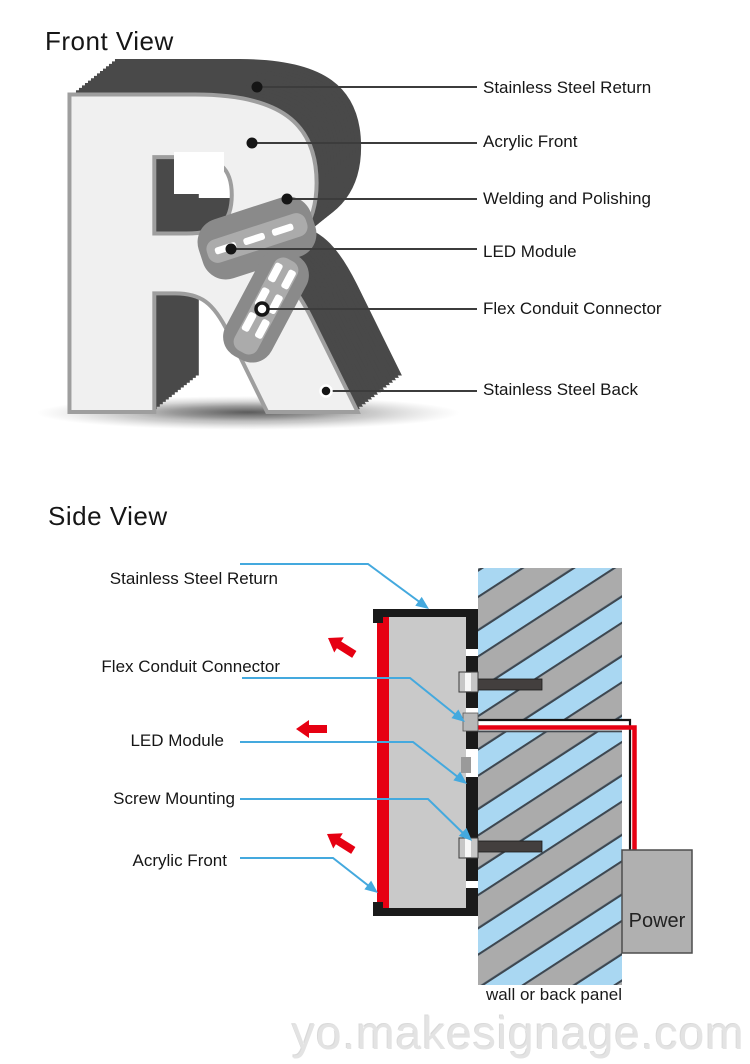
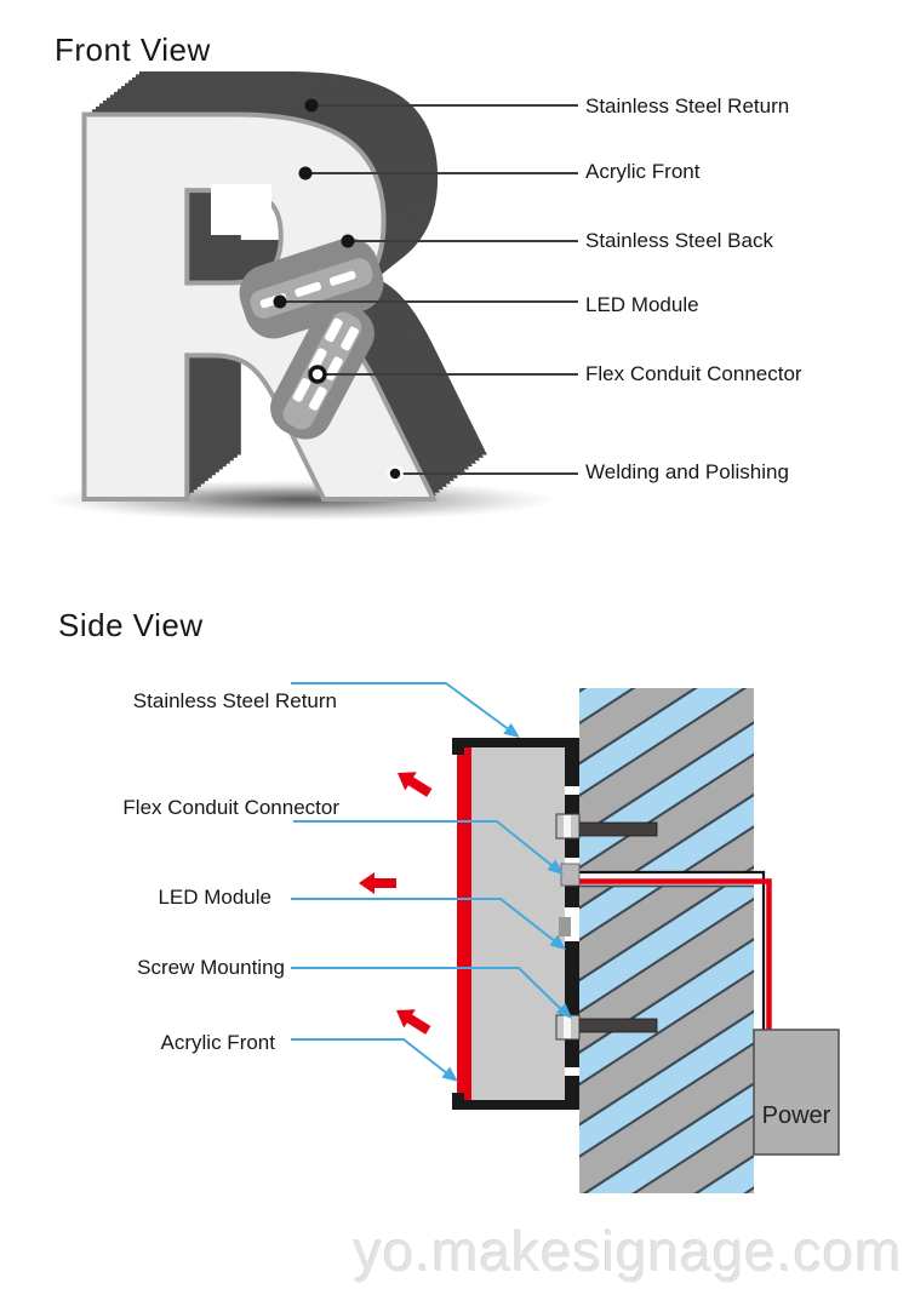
  R
  Front View
  Stainless Steel Return
  Acrylic Front
- Welding and Polishing
+ Stainless Steel Back
  LED Module
  Flex Conduit Connector
- Stainless Steel Back
+ Welding and Polishing
  Side View
  Stainless Steel Return
  Flex Conduit Connector
  LED Module
  Screw Mounting
  Acrylic Front
  Power
- wall or back panel
  yo.makesignage.com
